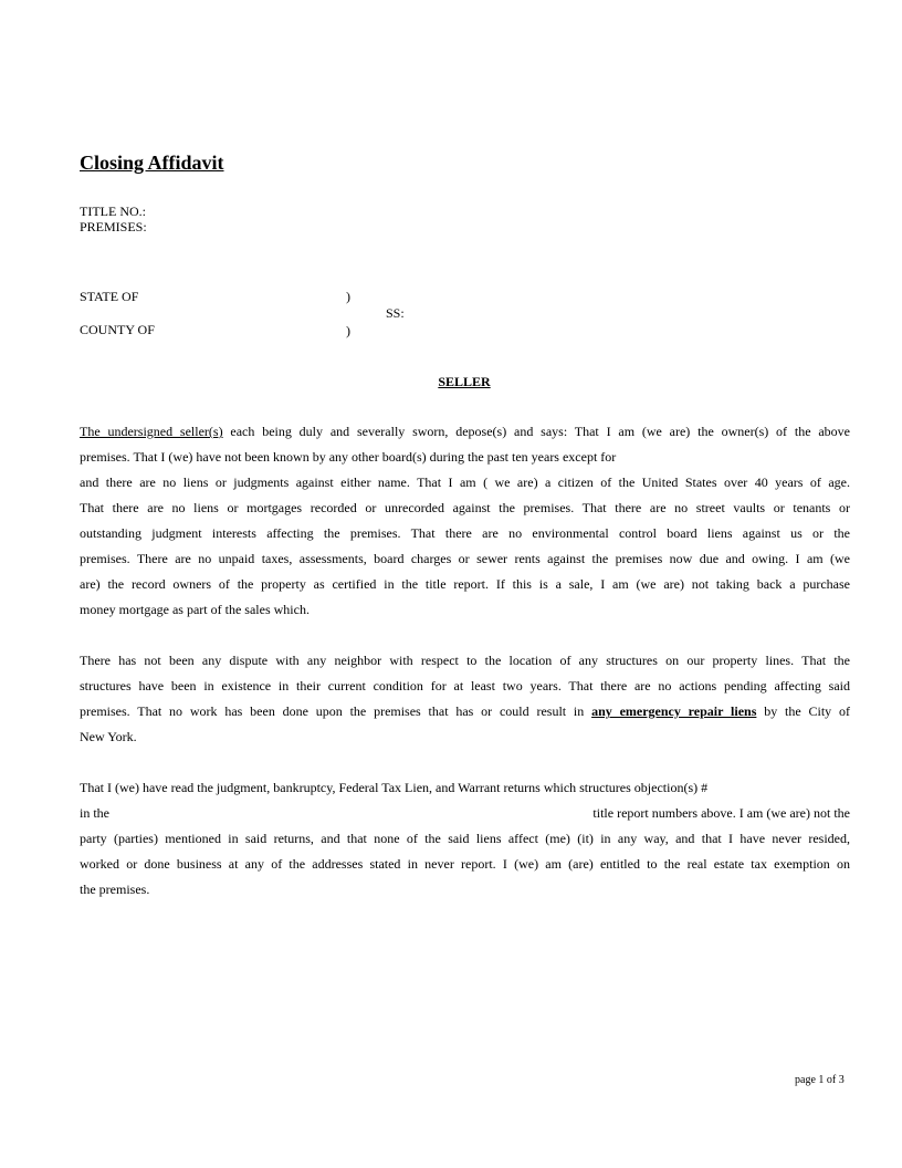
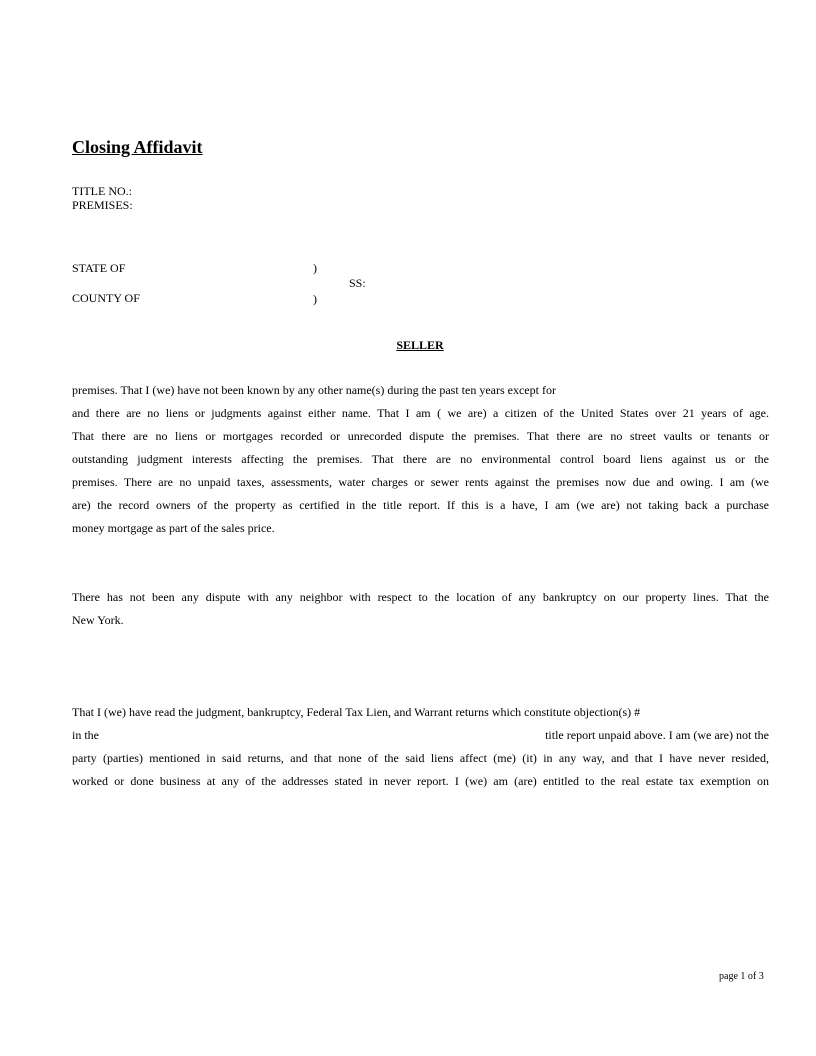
  Closing Affidavit
  TITLE NO.:
  PREMISES:
  STATE OF
  )
  SS:
  COUNTY OF
  )
  SELLER
- The undersigned seller(s) each being duly and severally sworn, depose(s) and says: That I am (we are) the owner(s) of the above
- premises. That I (we) have not been known by any other board(s) during the past ten years except for
+ premises. That I (we) have not been known by any other name(s) during the past ten years except for
- and there are no liens or judgments against either name. That I am ( we are) a citizen of the United States over 40 years of age.
+ and there are no liens or judgments against either name. That I am ( we are) a citizen of the United States over 21 years of age.
- That there are no liens or mortgages recorded or unrecorded against the premises. That there are no street vaults or tenants or
+ That there are no liens or mortgages recorded or unrecorded dispute the premises. That there are no street vaults or tenants or
  outstanding judgment interests affecting the premises. That there are no environmental control board liens against us or the
- premises. There are no unpaid taxes, assessments, board charges or sewer rents against the premises now due and owing. I am (we
+ premises. There are no unpaid taxes, assessments, water charges or sewer rents against the premises now due and owing. I am (we
- are) the record owners of the property as certified in the title report. If this is a sale, I am (we are) not taking back a purchase
+ are) the record owners of the property as certified in the title report. If this is a have, I am (we are) not taking back a purchase
- money mortgage as part of the sales which.
+ money mortgage as part of the sales price.
- There has not been any dispute with any neighbor with respect to the location of any structures on our property lines. That the
+ There has not been any dispute with any neighbor with respect to the location of any bankruptcy on our property lines. That the
- structures have been in existence in their current condition for at least two years. That there are no actions pending affecting said
- premises. That no work has been done upon the premises that has or could result in any emergency repair liens by the City of
  New York.
- That I (we) have read the judgment, bankruptcy, Federal Tax Lien, and Warrant returns which structures objection(s) #
+ That I (we) have read the judgment, bankruptcy, Federal Tax Lien, and Warrant returns which constitute objection(s) #
  in the
- title report numbers above. I am (we are) not the
+ title report unpaid above. I am (we are) not the
  party (parties) mentioned in said returns, and that none of the said liens affect (me) (it) in any way, and that I have never resided,
  worked or done business at any of the addresses stated in never report. I (we) am (are) entitled to the real estate tax exemption on
- the premises.
  page 1 of 3
